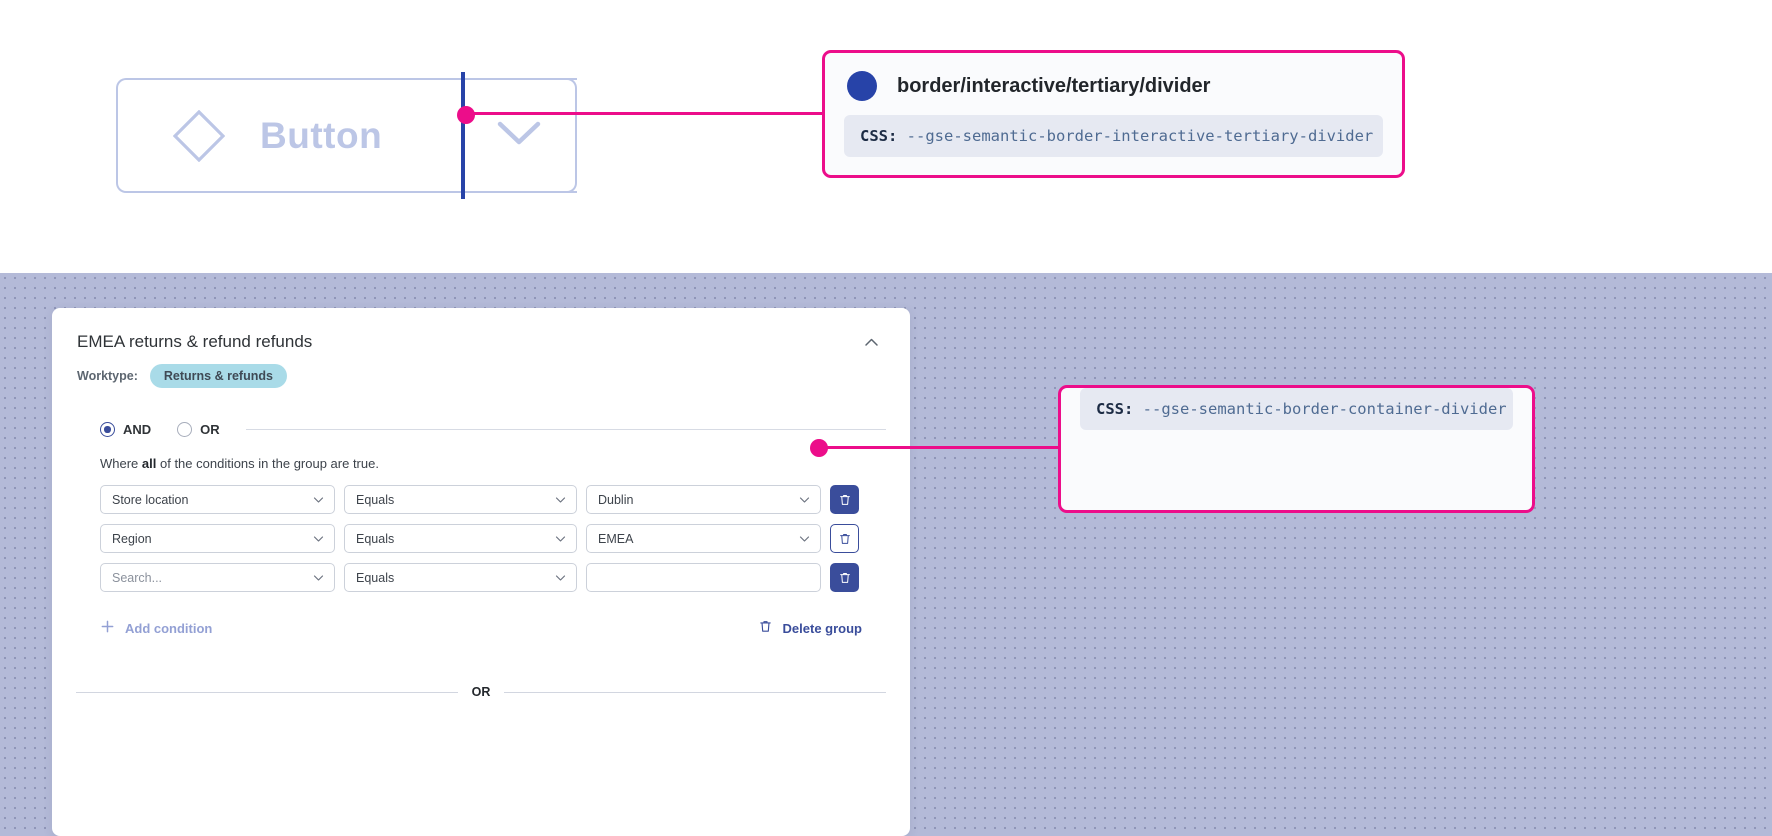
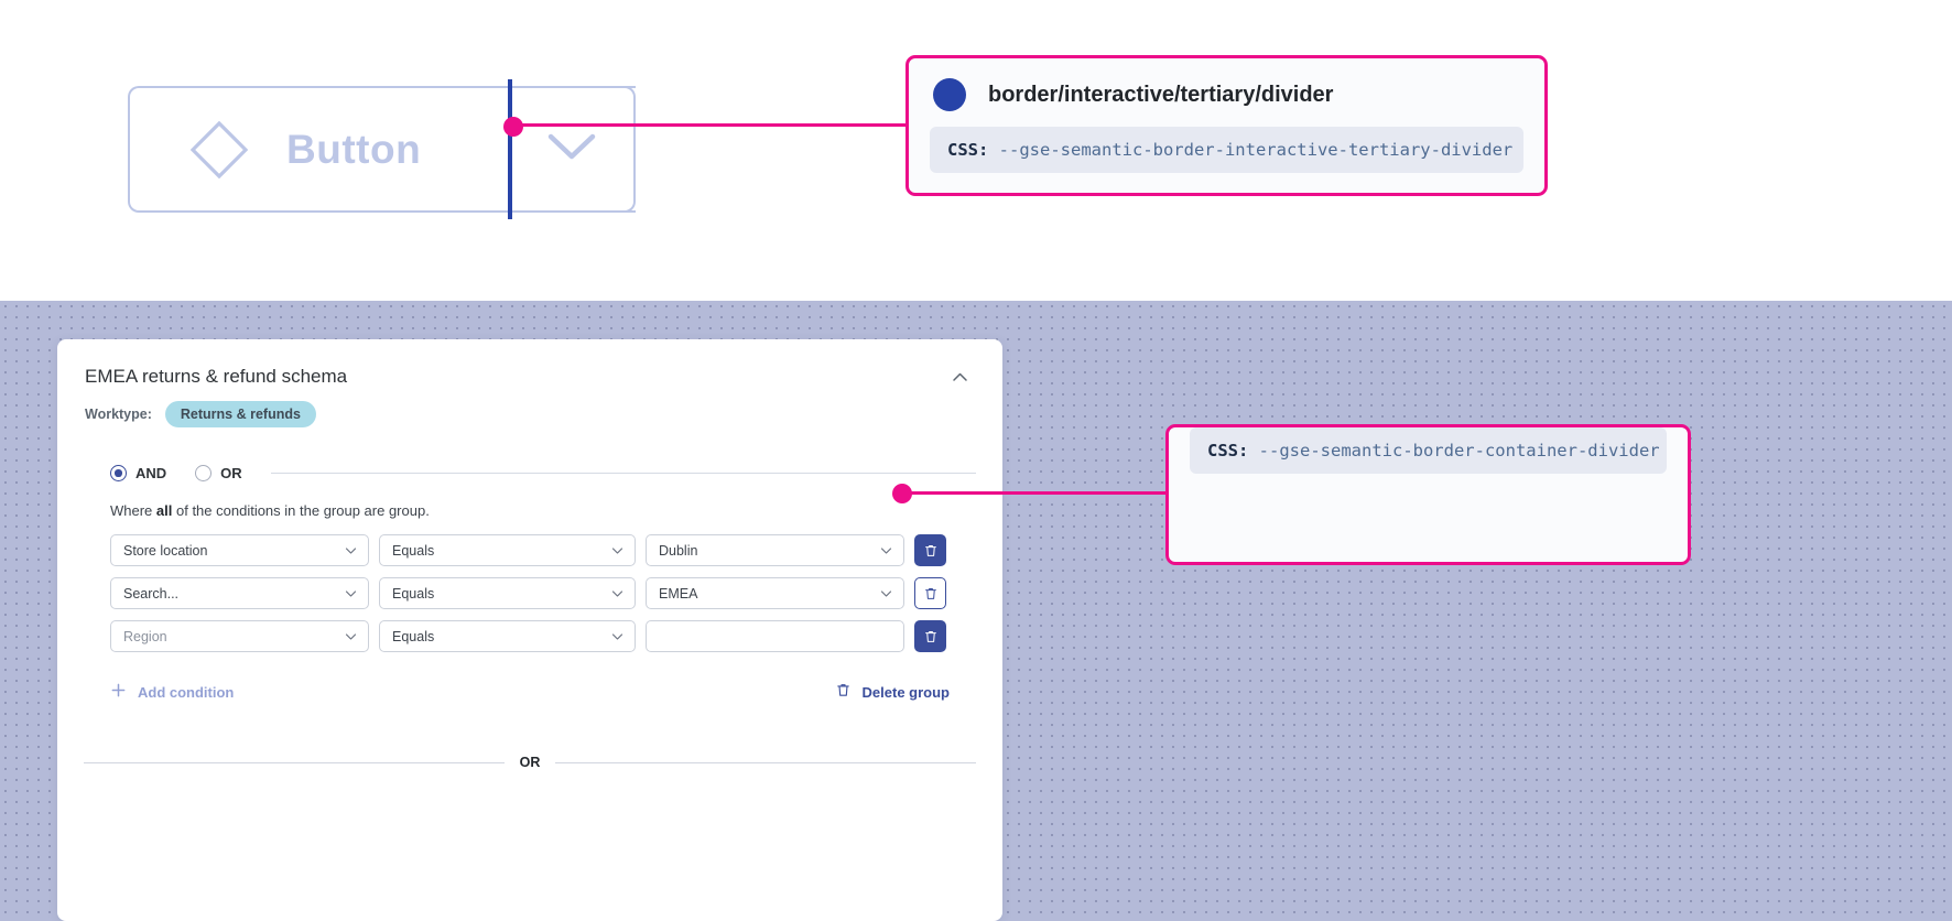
  Button
- EMEA returns & refund refunds
+ EMEA returns & refund schema
  Worktype:
  Returns & refunds
  AND
  OR
- Where all of the conditions in the group are true.
+ Where all of the conditions in the group are group.
  Store location
  Equals
  Dublin
- Region
+ Search...
  Equals
  EMEA
- Search...
+ Region
  Equals
  Add condition
  Delete group
  OR
  border/interactive/tertiary/divider
  CSS: --gse-semantic-border-interactive-tertiary-divider
  CSS: --gse-semantic-border-container-divider
